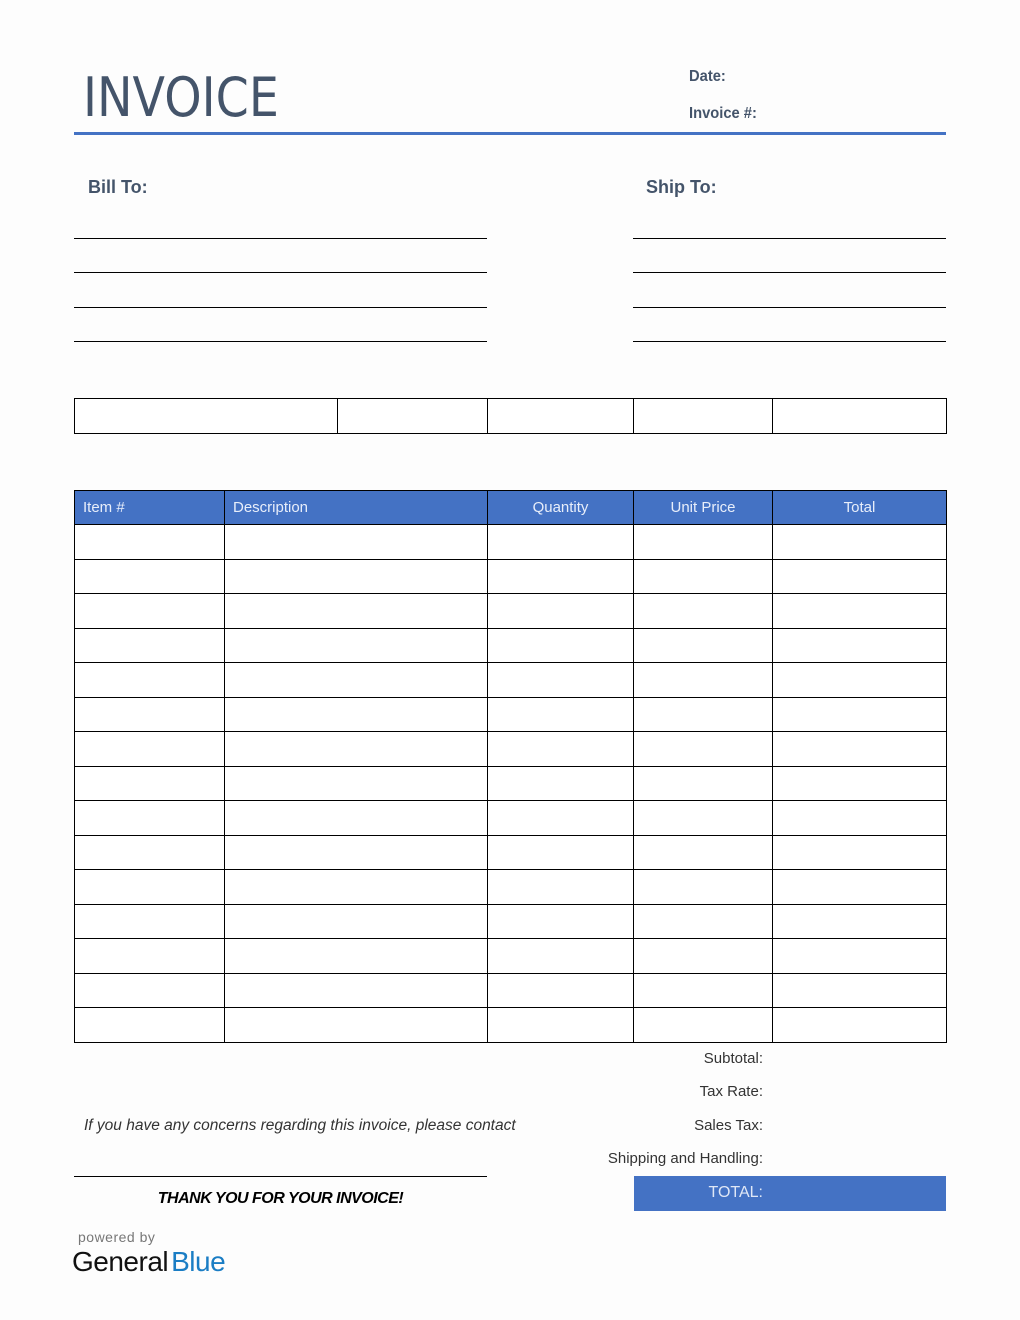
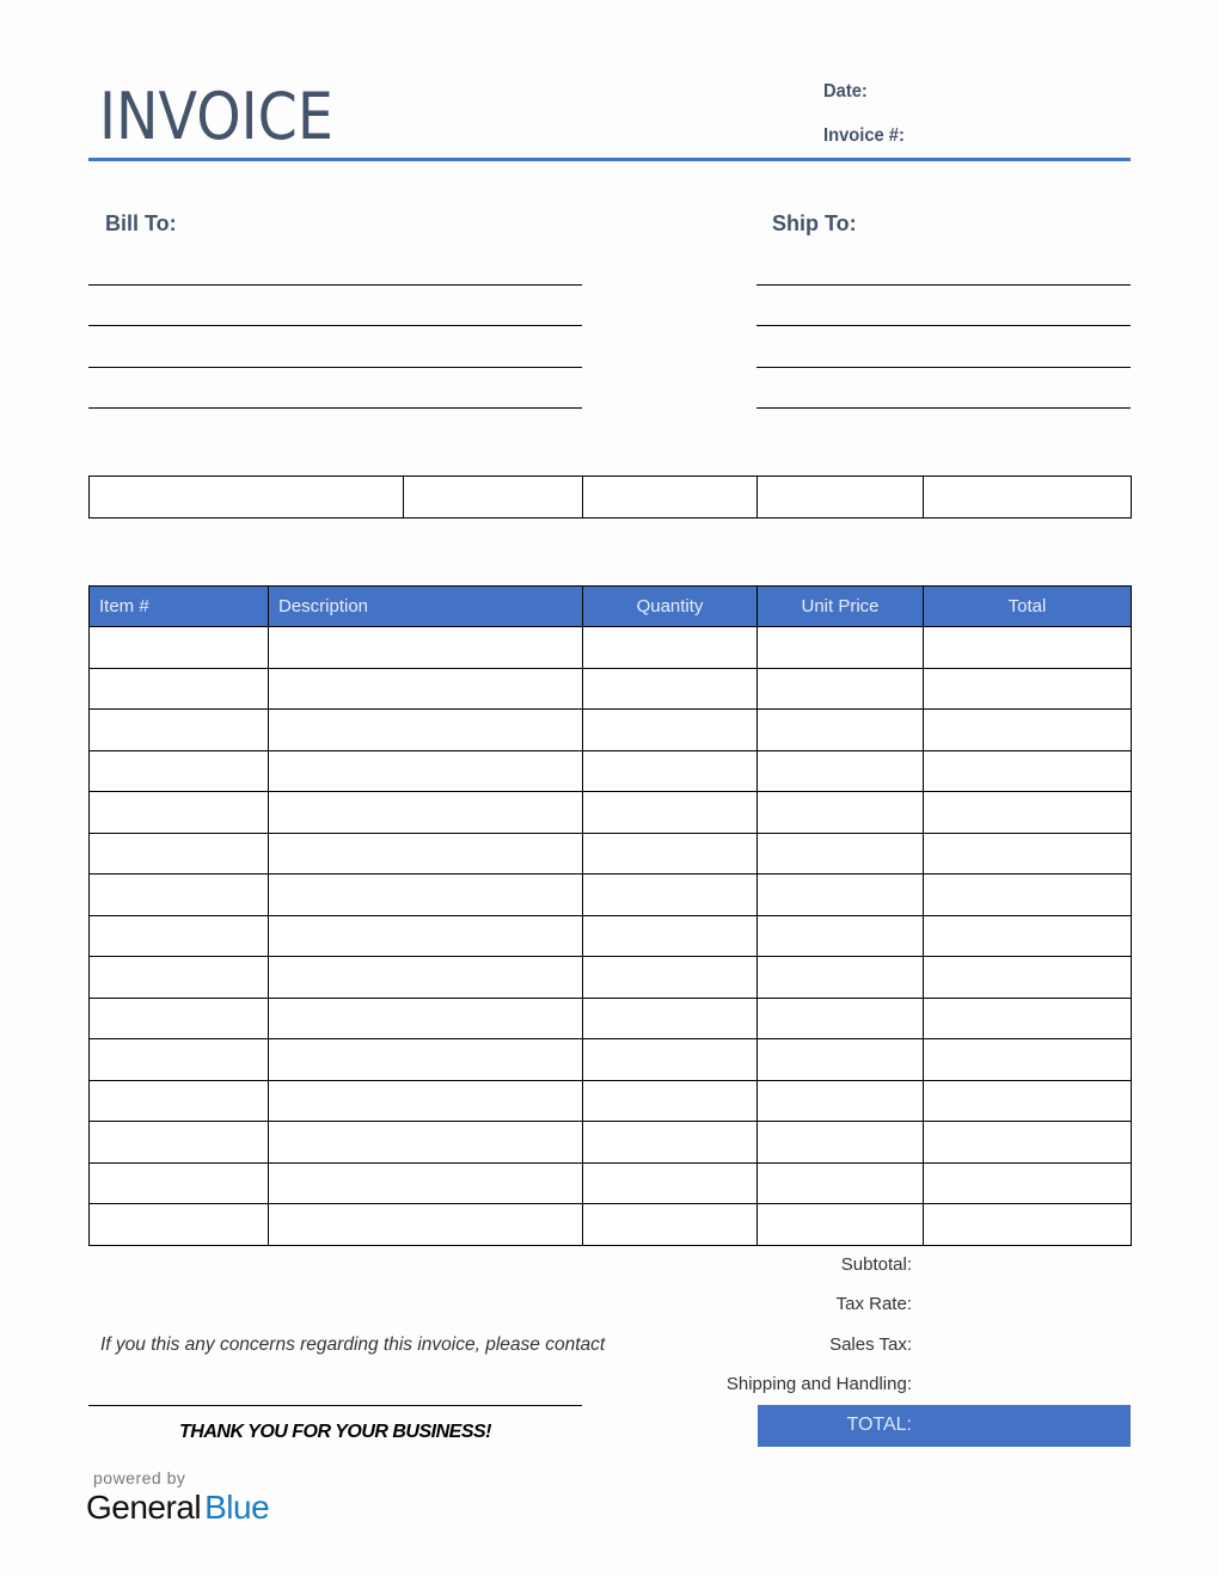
  INVOICE
  Date:
  Invoice #:
  Bill To:
  Ship To:
  Item #	Description	Quantity	Unit Price	Total
  Subtotal:
  Tax Rate:
  Sales Tax:
  Shipping and Handling:
  TOTAL:
- If you have any concerns regarding this invoice, please contact
+ If you this any concerns regarding this invoice, please contact
- THANK YOU FOR YOUR INVOICE!
+ THANK YOU FOR YOUR BUSINESS!
  powered by
  GeneralBlue
